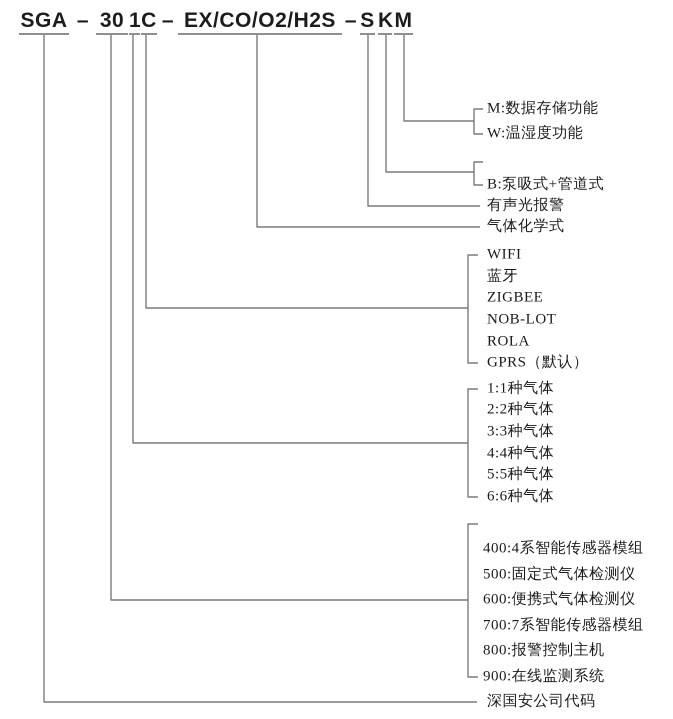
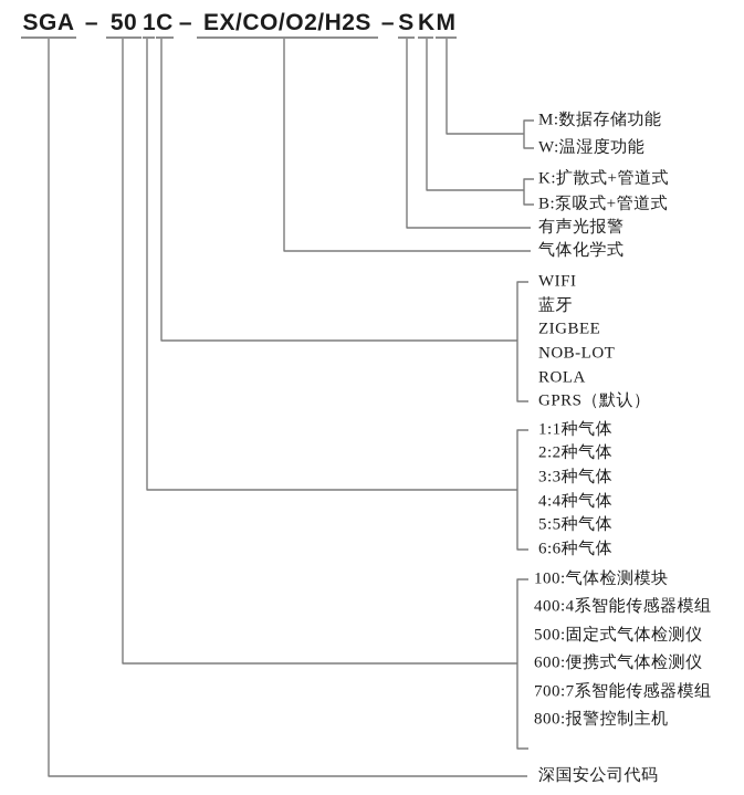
  SGA
  –
- 30
+ 50
  1
  C
  –
  EX/CO/O2/H2S
  –
  S
  K
  M
  M:数据存储功能
  W:温湿度功能
+ K:扩散式+管道式
  B:泵吸式+管道式
  有声光报警
  气体化学式
  WIFI
  蓝牙
  ZIGBEE
  NOB-LOT
  ROLA
  GPRS（默认）
  1:1种气体
  2:2种气体
  3:3种气体
  4:4种气体
  5:5种气体
  6:6种气体
+ 100:气体检测模块
  400:4系智能传感器模组
  500:固定式气体检测仪
  600:便携式气体检测仪
  700:7系智能传感器模组
  800:报警控制主机
- 900:在线监测系统
  深国安公司代码
